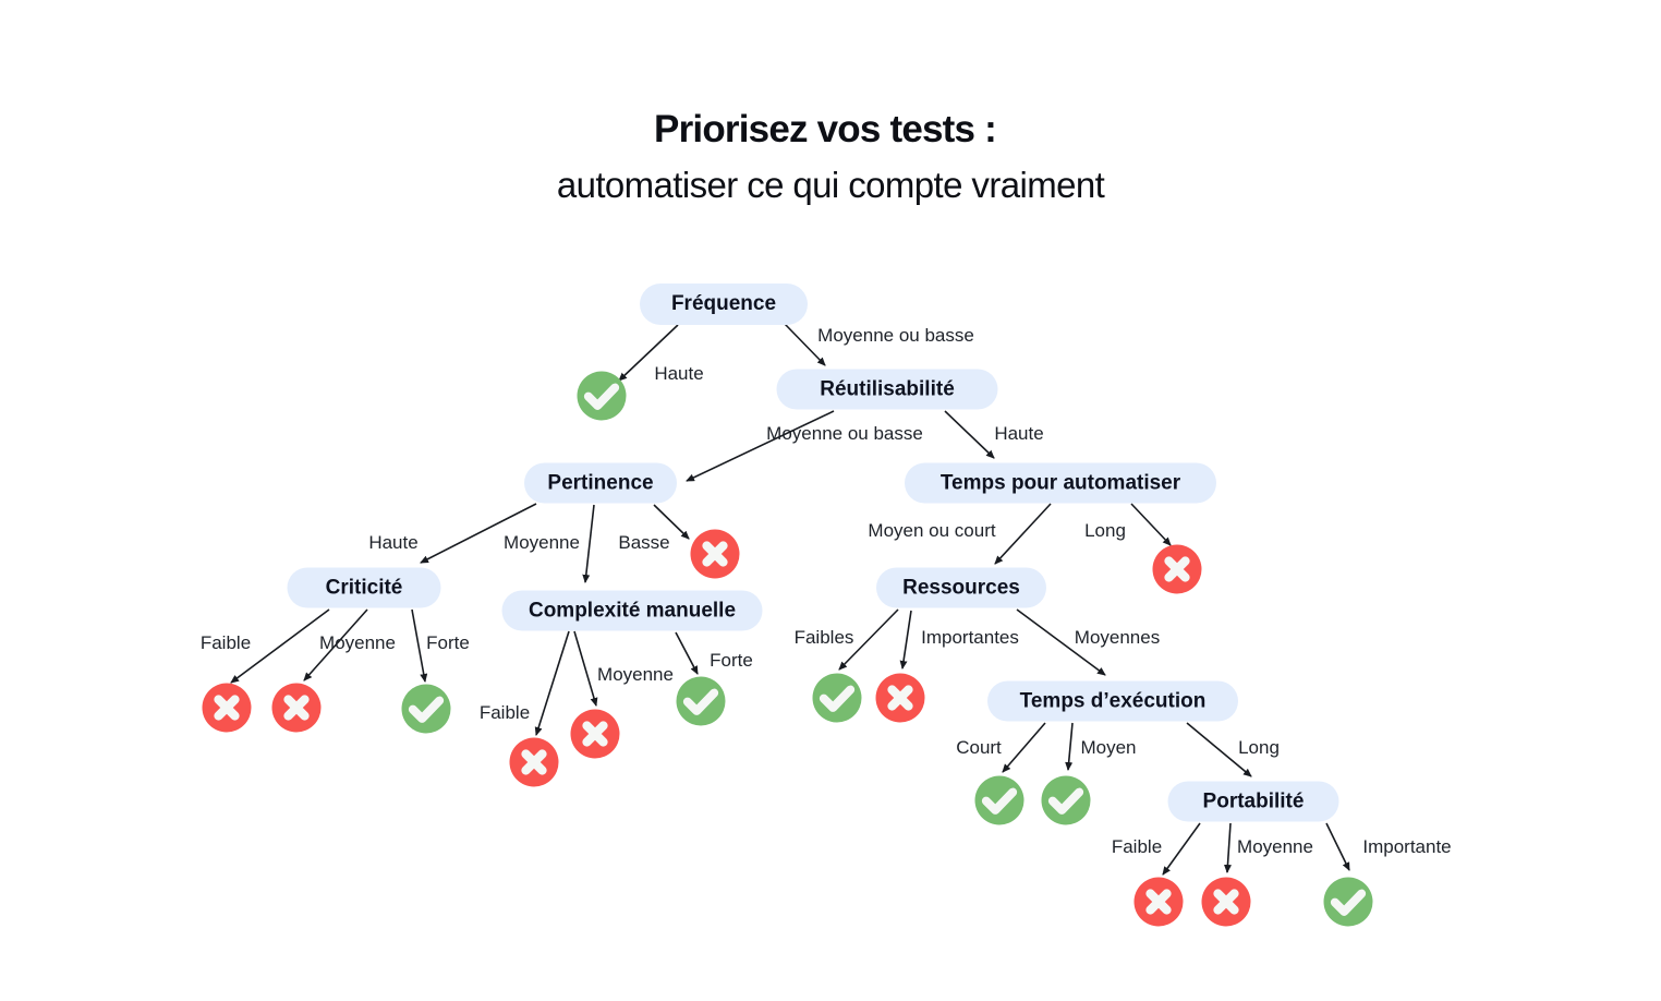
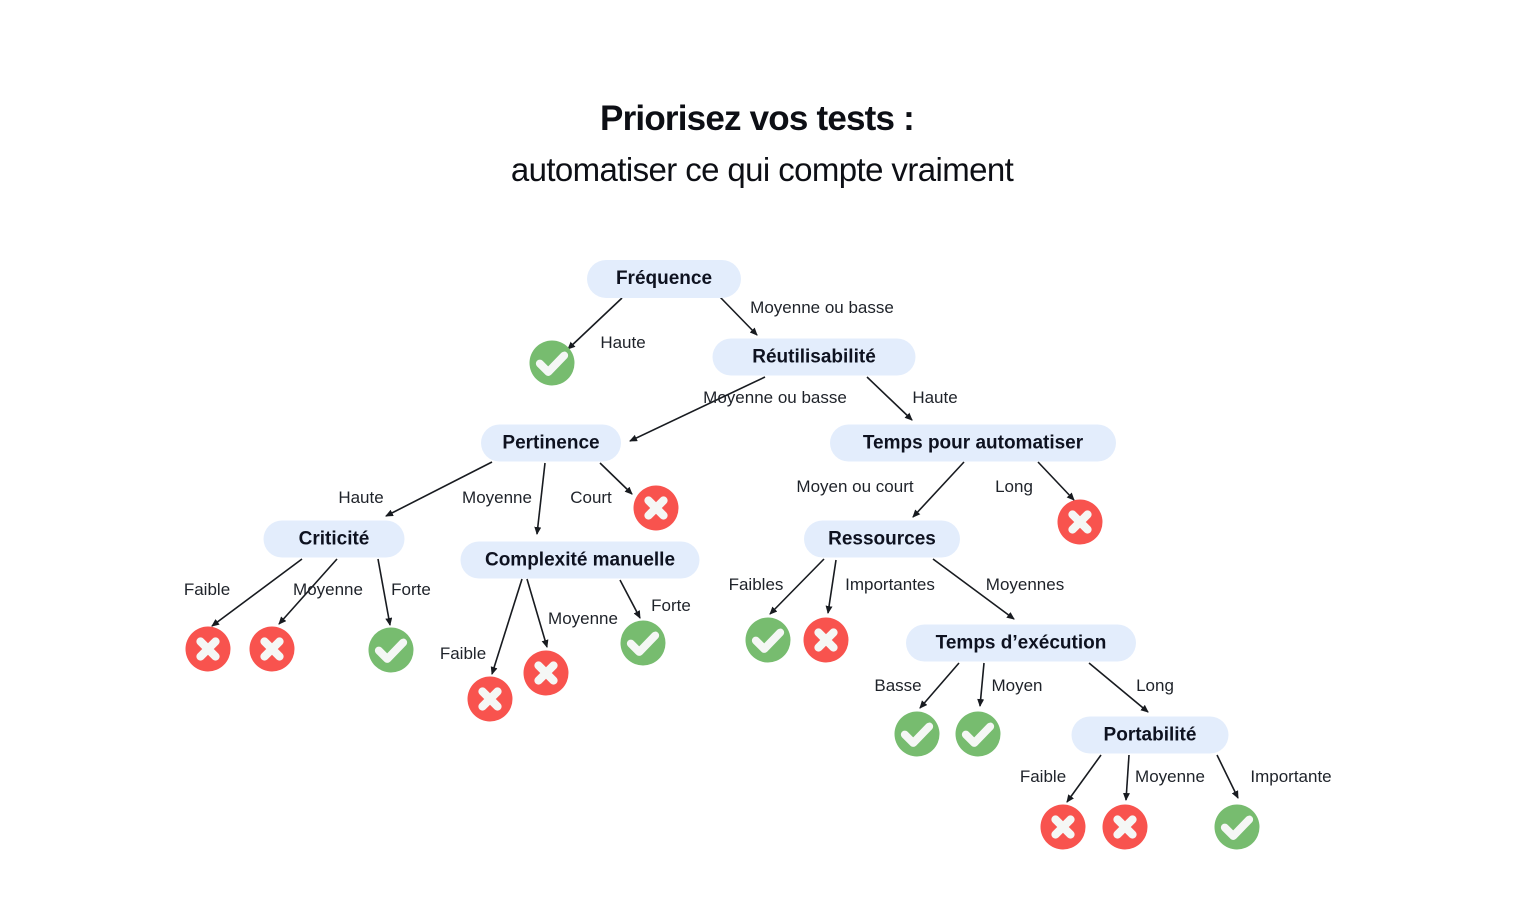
  Priorisez vos tests :
  automatiser ce qui compte vraiment
  Fréquence
  Réutilisabilité
  Pertinence
  Temps pour automatiser
  Criticité
  Complexité manuelle
  Ressources
  Temps d’exécution
  Portabilité
  Haute
  Moyenne ou basse
  Moyenne ou basse
  Haute
  Haute
  Moyenne
- Basse
+ Court
  Moyen ou court
  Long
  Faible
  Moyenne
  Forte
  Faible
  Moyenne
  Forte
  Faibles
  Importantes
  Moyennes
- Court
+ Basse
  Moyen
  Long
  Faible
  Moyenne
  Importante
